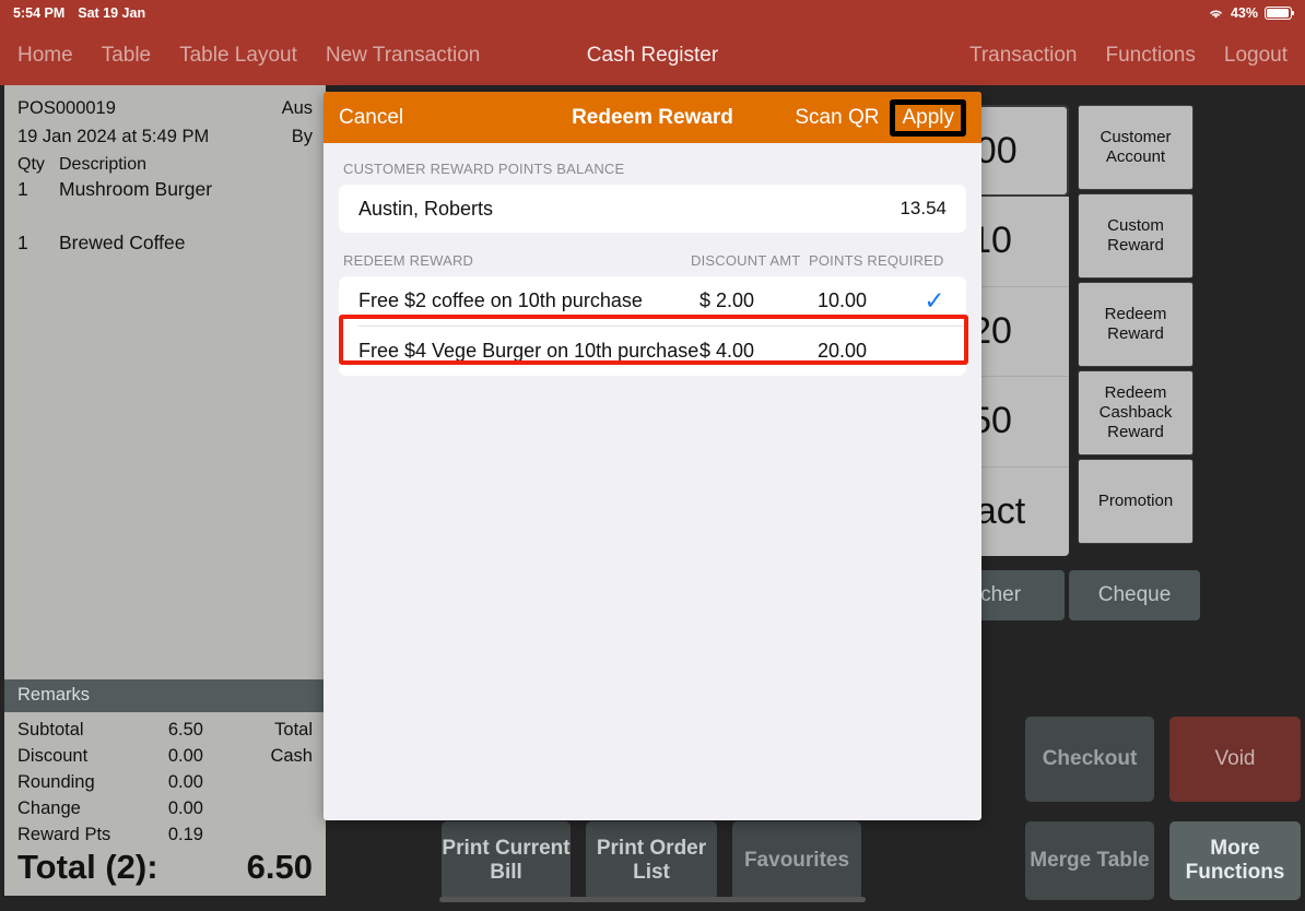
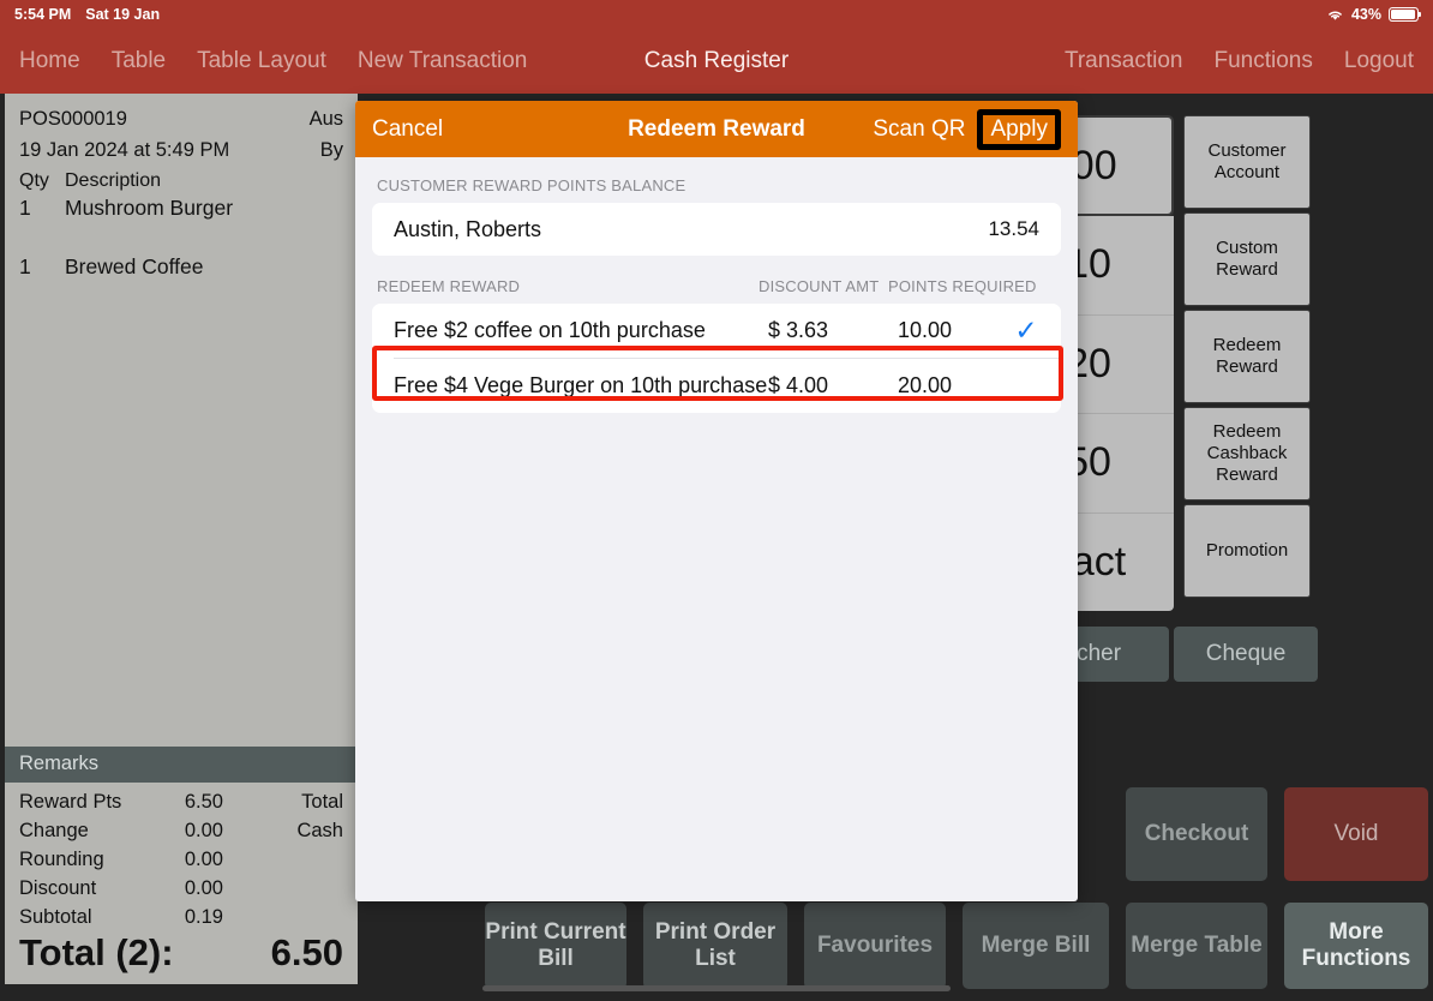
  5:54 PM
  Sat 19 Jan
  43%
  Cash Register
  Home
  Table
  Table Layout
  New Transaction
  Transaction
  Functions
  Logout
  POS000019
  Aus
  19 Jan 2024 at 5:49 PM
  By
  Qty
  Description
  1
  Mushroom Burger
  1
  Brewed Coffee
  Remarks
- Subtotal
+ Reward Pts
  6.50
  Total
- Discount
+ Change
  0.00
  Cash
  Rounding
  0.00
- Change
+ Discount
  0.00
- Reward Pts
+ Subtotal
  0.19
  Total (2):
  6.50
  act
  Customer Account
  Custom Reward
  Redeem Reward
  Redeem Cashback Reward
  Promotion
  Cheque
  Print Current Bill
  Print Order List
  Favourites
+ Merge Bill
  Merge Table
  Checkout
  Void
  More Functions
  Cancel
  Redeem Reward
  Scan QR
  Apply
  CUSTOMER REWARD POINTS BALANCE
  Austin, Roberts
  13.54
  REDEEM REWARD
  DISCOUNT AMT
  POINTS REQUIRED
  Free $2 coffee on 10th purchase
- $ 2.00
+ $ 3.63
  10.00
  ✓
  Free $4 Vege Burger on 10th purchase
  $ 4.00
  20.00
